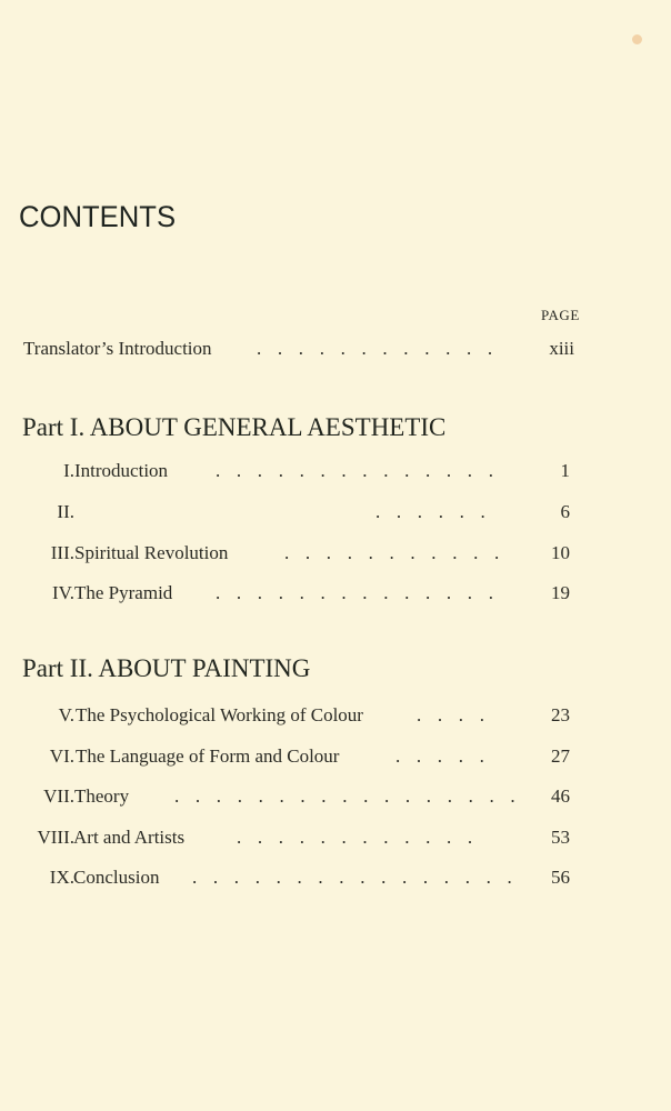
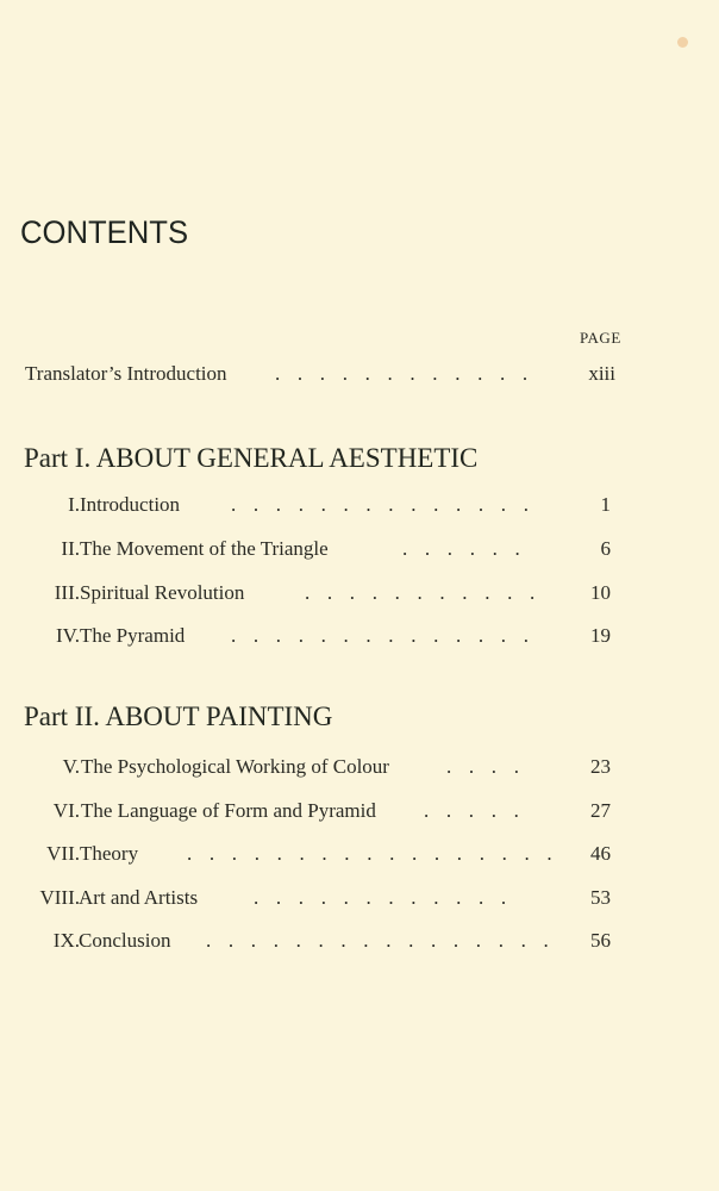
  CONTENTS
  PAGE
  Translator’s Introduction
  . . . . . . . . . . . .
  xiii
  Part I. ABOUT GENERAL AESTHETIC
  I.
  Introduction
  . . . . . . . . . . . . . .
  1
  II.
+ The Movement of the Triangle
  . . . . . .
  6
  III.
  Spiritual Revolution
  . . . . . . . . . . .
  10
  IV.
  The Pyramid
  . . . . . . . . . . . . . .
  19
  Part II. ABOUT PAINTING
  V.
  The Psychological Working of Colour
  . . . .
  23
  VI.
- The Language of Form and Colour
+ The Language of Form and Pyramid
  . . . . .
  27
  VII.
  Theory
  . . . . . . . . . . . . . . . . .
  46
  VIII.
  Art and Artists
  . . . . . . . . . . . .
  53
  IX.
  Conclusion
  . . . . . . . . . . . . . . . .
  56
